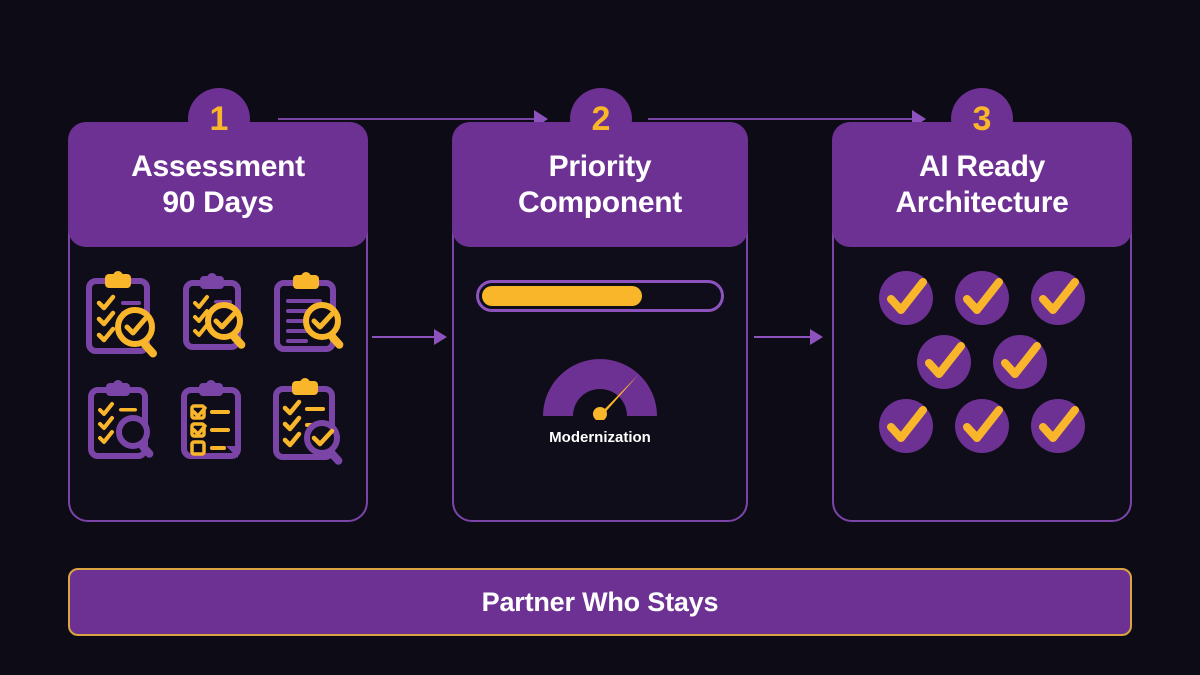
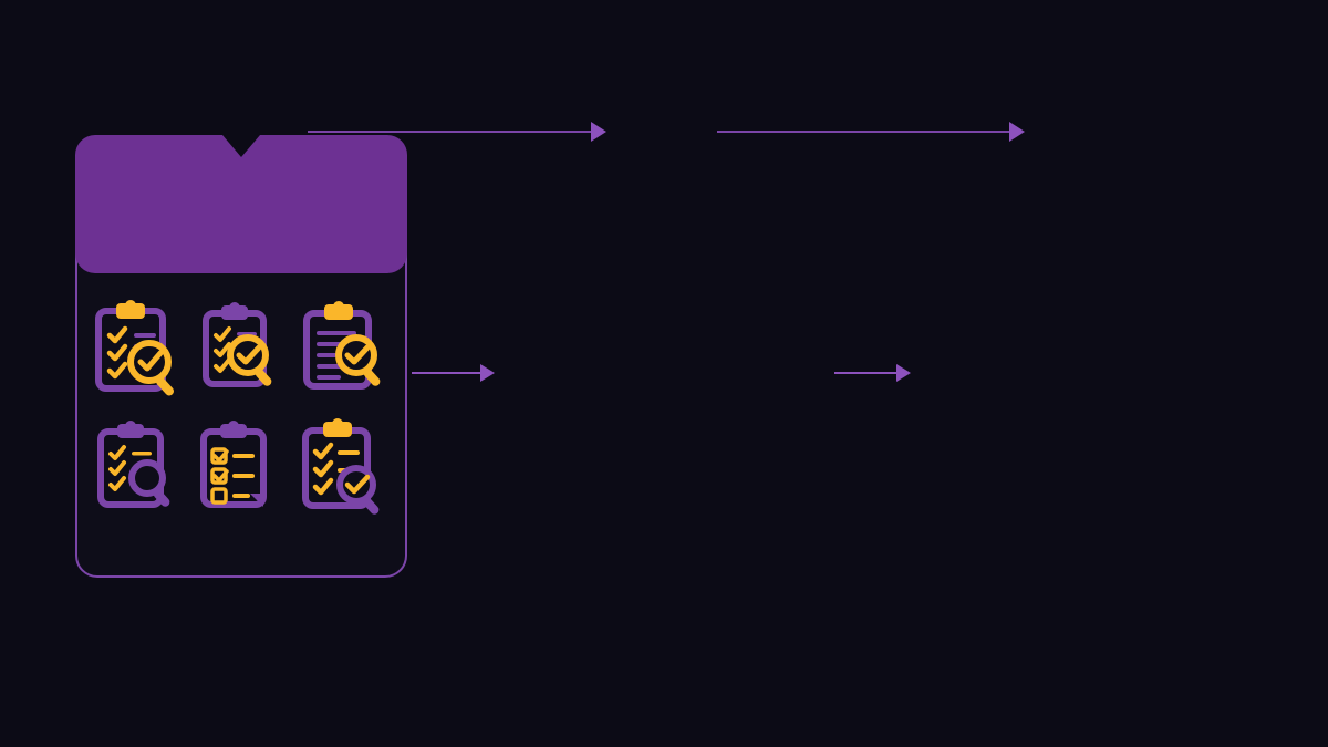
- 1
- Assessment
- 90 Days
- 2
- Priority
- Component
- Modernization
- 3
- AI Ready
- Architecture
- Partner Who Stays
